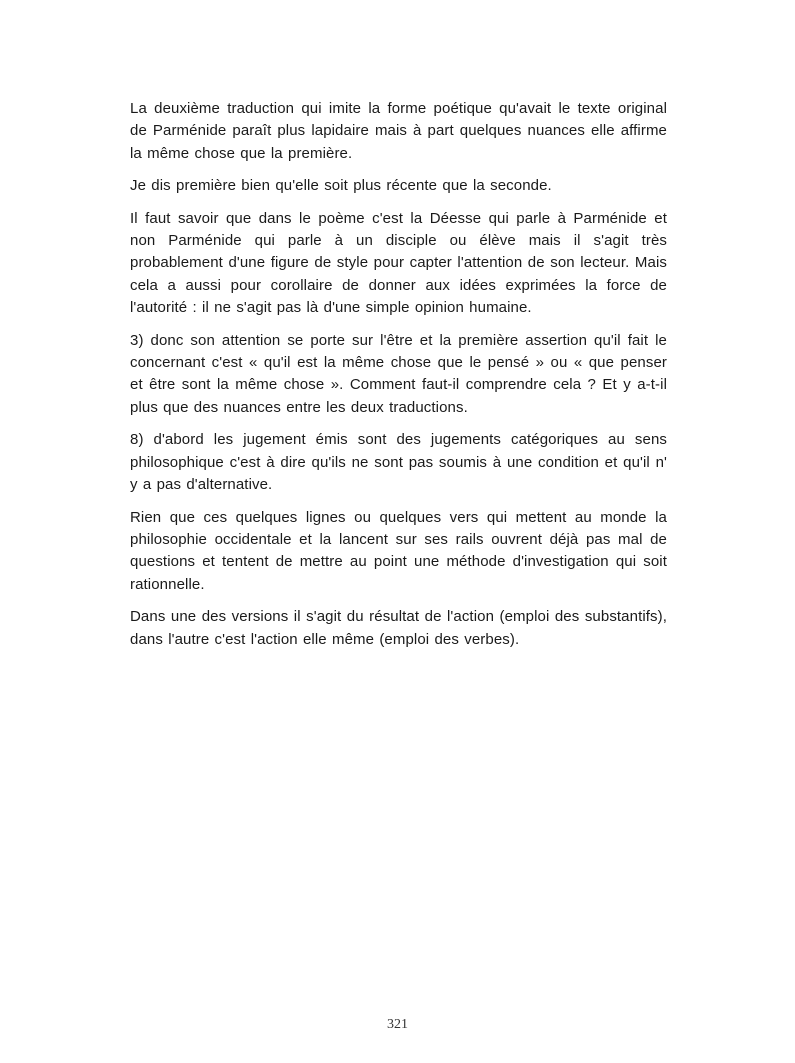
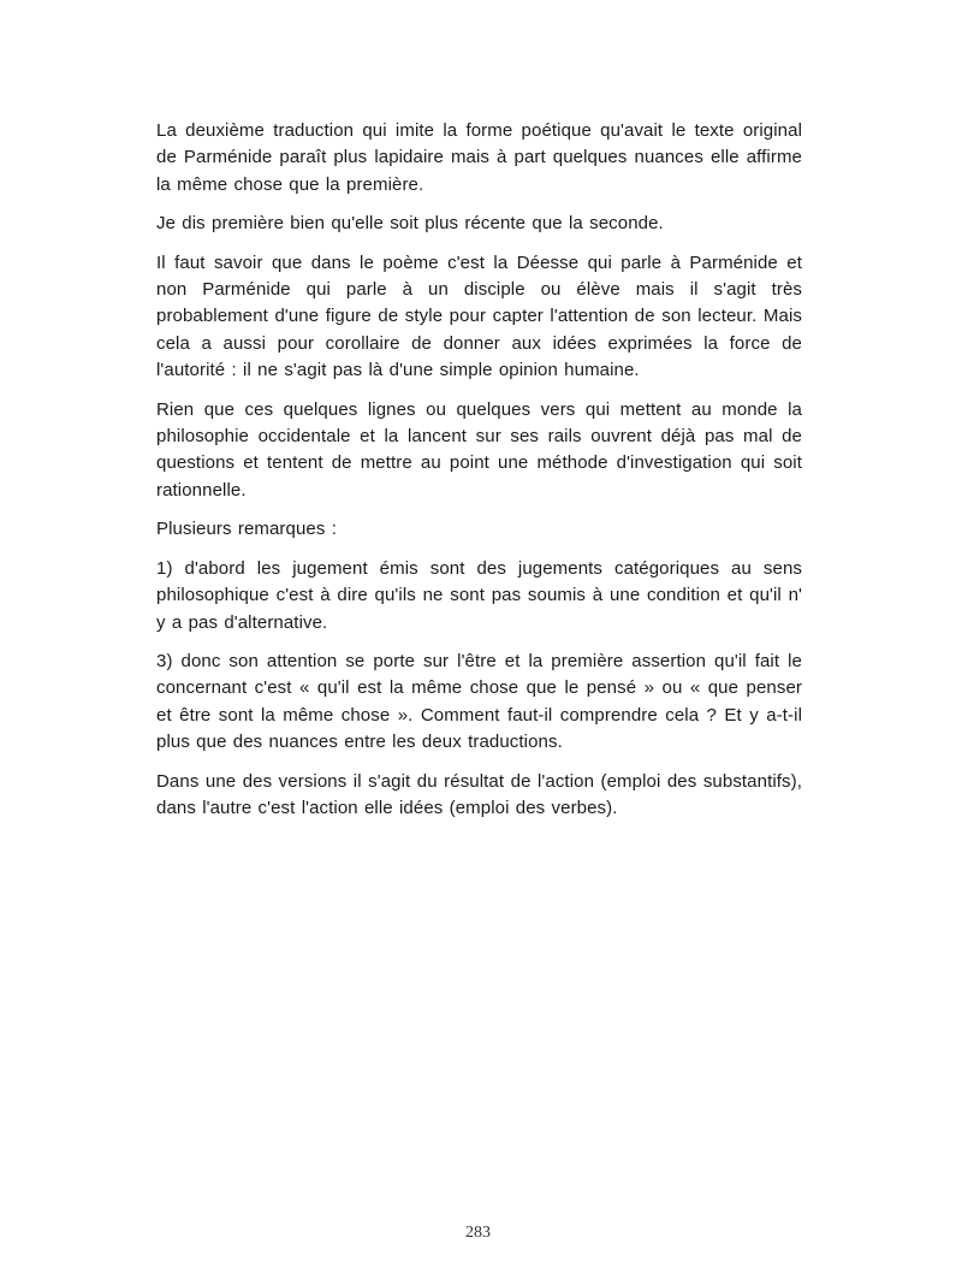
  La deuxième traduction qui imite la forme poétique qu'avait le texte original de Parménide paraît plus lapidaire mais à part quelques nuances elle affirme la même chose que la première.
  Je dis première bien qu'elle soit plus récente que la seconde.
  Il faut savoir que dans le poème c'est la Déesse qui parle à Parménide et non Parménide qui parle à un disciple ou élève mais il s'agit très probablement d'une figure de style pour capter l'attention de son lecteur. Mais cela a aussi pour corollaire de donner aux idées exprimées la force de l'autorité : il ne s'agit pas là d'une simple opinion humaine.
- 3) donc son attention se porte sur l'être et la première assertion qu'il fait le concernant c'est « qu'il est la même chose que le pensé » ou « que penser et être sont la même chose ». Comment faut-il comprendre cela ? Et y a-t-il plus que des nuances entre les deux traductions.
+ Rien que ces quelques lignes ou quelques vers qui mettent au monde la philosophie occidentale et la lancent sur ses rails ouvrent déjà pas mal de questions et tentent de mettre au point une méthode d'investigation qui soit rationnelle.
+ Plusieurs remarques :
- 8) d'abord les jugement émis sont des jugements catégoriques au sens philosophique c'est à dire qu'ils ne sont pas soumis à une condition et qu'il n' y a pas d'alternative.
+ 1) d'abord les jugement émis sont des jugements catégoriques au sens philosophique c'est à dire qu'ils ne sont pas soumis à une condition et qu'il n' y a pas d'alternative.
- Rien que ces quelques lignes ou quelques vers qui mettent au monde la philosophie occidentale et la lancent sur ses rails ouvrent déjà pas mal de questions et tentent de mettre au point une méthode d'investigation qui soit rationnelle.
+ 3) donc son attention se porte sur l'être et la première assertion qu'il fait le concernant c'est « qu'il est la même chose que le pensé » ou « que penser et être sont la même chose ». Comment faut-il comprendre cela ? Et y a-t-il plus que des nuances entre les deux traductions.
- Dans une des versions il s'agit du résultat de l'action (emploi des substantifs), dans l'autre c'est l'action elle même (emploi des verbes).
+ Dans une des versions il s'agit du résultat de l'action (emploi des substantifs), dans l'autre c'est l'action elle idées (emploi des verbes).
- 321
+ 283
